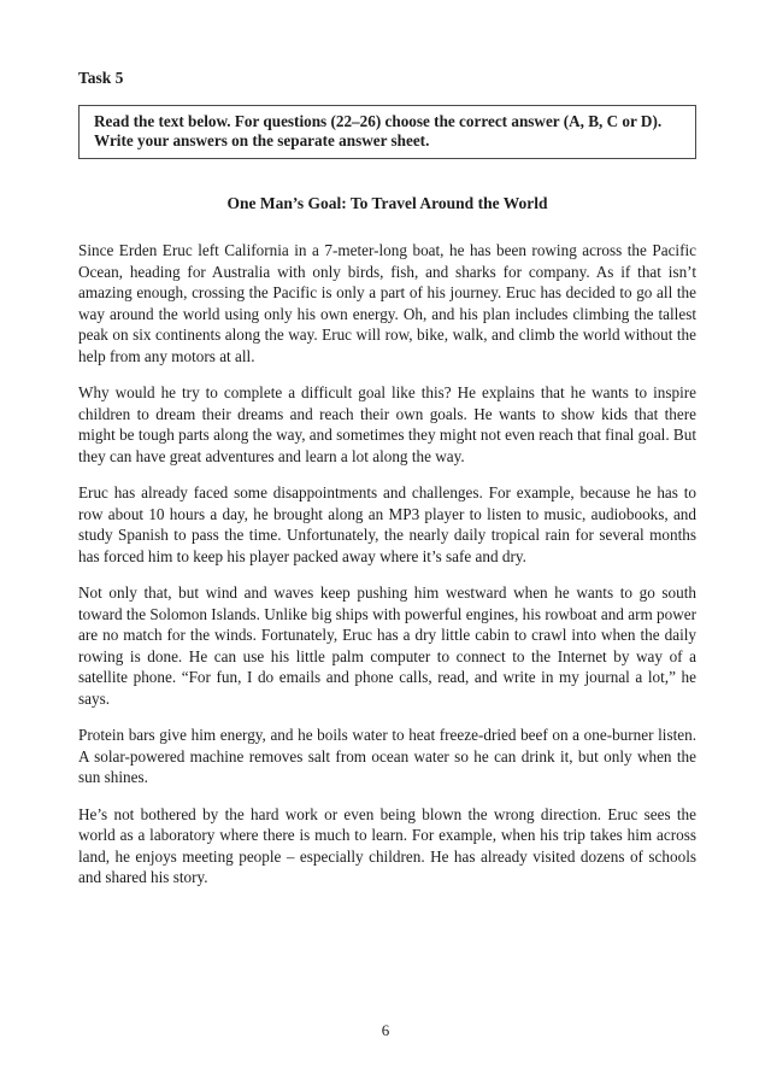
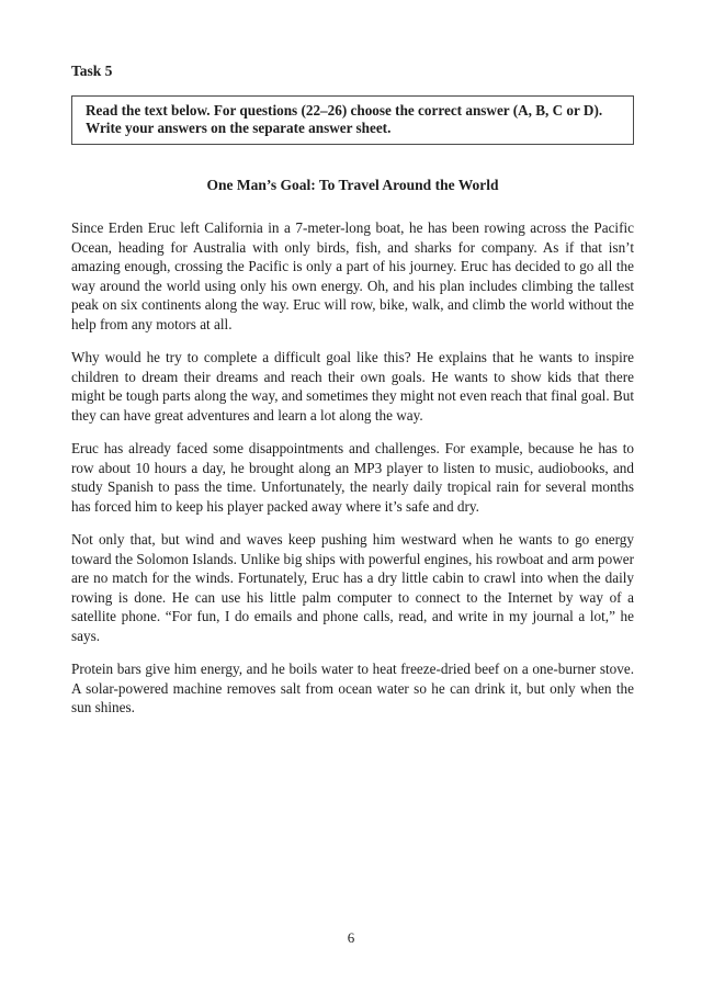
  Task 5
  Read the text below. For questions (22–26) choose the correct answer (A, B, C or D). Write your answers on the separate answer sheet.
  One Man’s Goal: To Travel Around the World
  Since Erden Eruc left California in a 7-meter-long boat, he has been rowing across the Pacific Ocean, heading for Australia with only birds, fish, and sharks for company. As if that isn’t amazing enough, crossing the Pacific is only a part of his journey. Eruc has decided to go all the way around the world using only his own energy. Oh, and his plan includes climbing the tallest peak on six continents along the way. Eruc will row, bike, walk, and climb the world without the help from any motors at all.
  Why would he try to complete a difficult goal like this? He explains that he wants to inspire children to dream their dreams and reach their own goals. He wants to show kids that there might be tough parts along the way, and sometimes they might not even reach that final goal. But they can have great adventures and learn a lot along the way.
  Eruc has already faced some disappointments and challenges. For example, because he has to row about 10 hours a day, he brought along an MP3 player to listen to music, audiobooks, and study Spanish to pass the time. Unfortunately, the nearly daily tropical rain for several months has forced him to keep his player packed away where it’s safe and dry.
- Not only that, but wind and waves keep pushing him westward when he wants to go south toward the Solomon Islands. Unlike big ships with powerful engines, his rowboat and arm power are no match for the winds. Fortunately, Eruc has a dry little cabin to crawl into when the daily rowing is done. He can use his little palm computer to connect to the Internet by way of a satellite phone. “For fun, I do emails and phone calls, read, and write in my journal a lot,” he says.
+ Not only that, but wind and waves keep pushing him westward when he wants to go energy toward the Solomon Islands. Unlike big ships with powerful engines, his rowboat and arm power are no match for the winds. Fortunately, Eruc has a dry little cabin to crawl into when the daily rowing is done. He can use his little palm computer to connect to the Internet by way of a satellite phone. “For fun, I do emails and phone calls, read, and write in my journal a lot,” he says.
- Protein bars give him energy, and he boils water to heat freeze-dried beef on a one-burner listen. A solar-powered machine removes salt from ocean water so he can drink it, but only when the sun shines.
+ Protein bars give him energy, and he boils water to heat freeze-dried beef on a one-burner stove. A solar-powered machine removes salt from ocean water so he can drink it, but only when the sun shines.
- He’s not bothered by the hard work or even being blown the wrong direction. Eruc sees the world as a laboratory where there is much to learn. For example, when his trip takes him across land, he enjoys meeting people – especially children. He has already visited dozens of schools and shared his story.
  6
